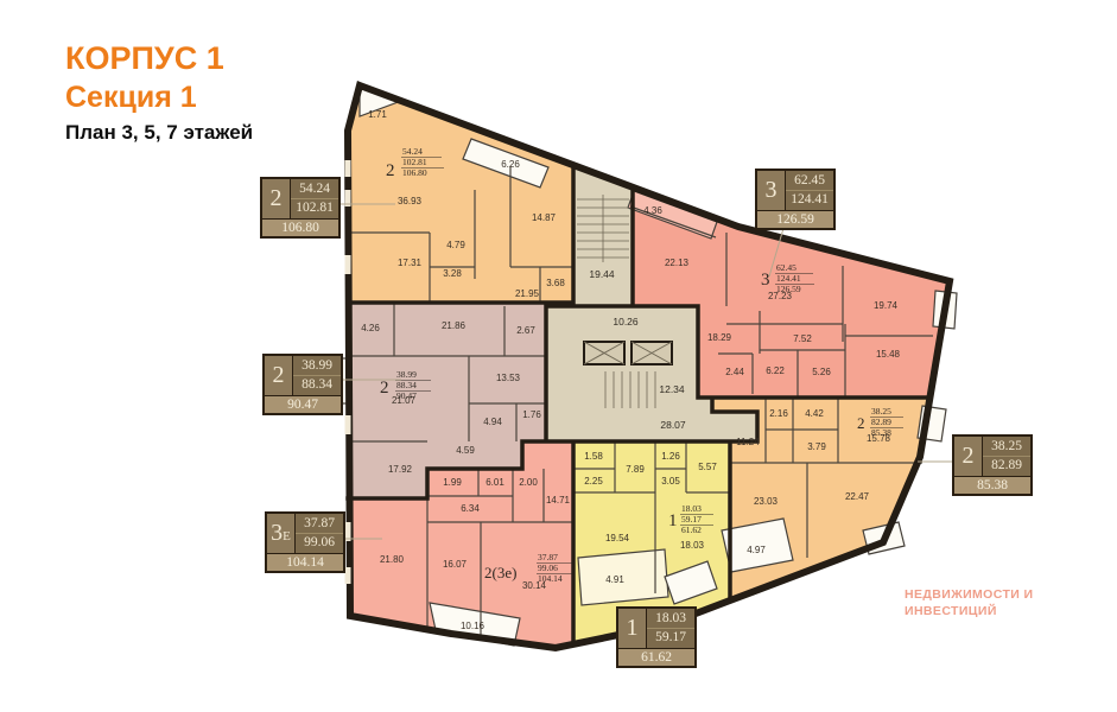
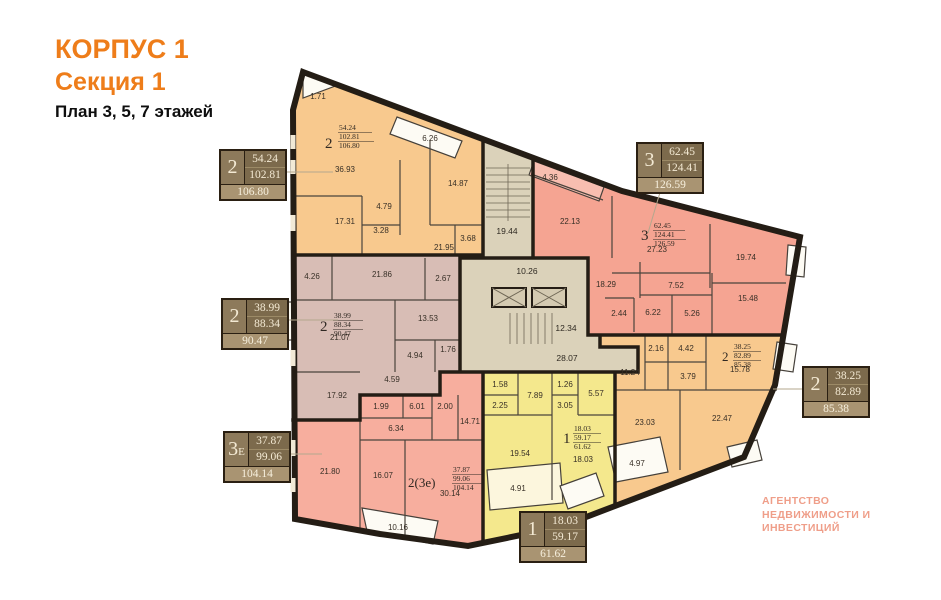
  КОРПУС 1
  Секция 1
  План 3, 5, 7 этажей
  36.93
  17.31
  14.87
  4.79
  3.28
  21.95
  3.68
  1.71
  6.26
  21.86
  21.07
  17.92
  13.53
  4.94
  4.59
  2.67
  1.76
  4.26
  21.80
  16.07
  30.14
  14.71
  6.34
  6.01
  1.99
  2.00
  10.16
  19.54
  18.03
  7.89
  5.57
  3.05
  2.25
  1.58
  1.26
  4.91
  27.23
  22.13
  19.74
  18.29
  15.48
  7.52
  6.22
  5.26
  2.44
  4.36
  23.03
  22.47
  15.78
  11.24
  4.42
  3.79
  2.16
  4.97
  19.44
  10.26
  12.34
  28.07
  2
  54.24
  102.81
  106.80
  2
  38.99
  88.34
  90.47
  2(3е)
  37.87
  99.06
  104.14
  1
  18.03
  59.17
  61.62
  3
  62.45
  124.41
  126.59
  2
  38.25
  82.89
  85.38
  2
  54.24
  102.81
  106.80
  2
  38.99
  88.34
  90.47
  3
  Е
  37.87
  99.06
  104.14
  3
  62.45
  124.41
  126.59
  2
  38.25
  82.89
  85.38
  1
  18.03
  59.17
  61.62
+ АГЕНТСТВО
  НЕДВИЖИМОСТИ И ИНВЕСТИЦИЙ
